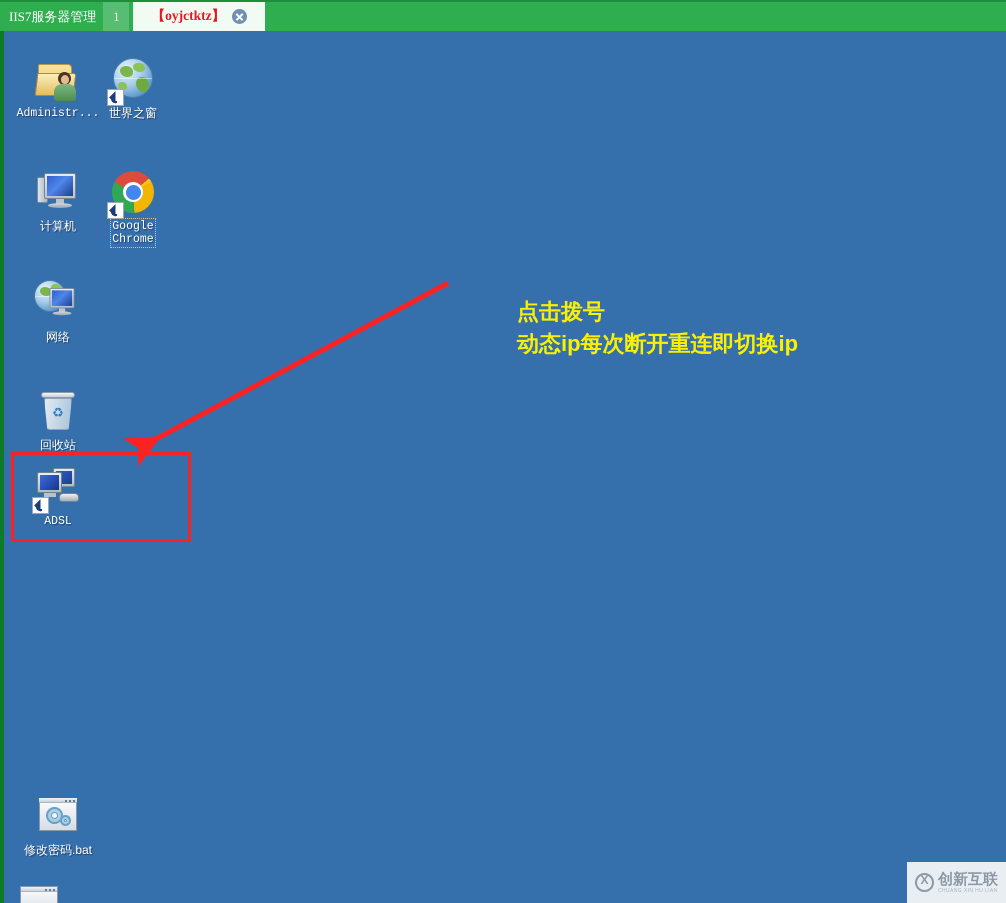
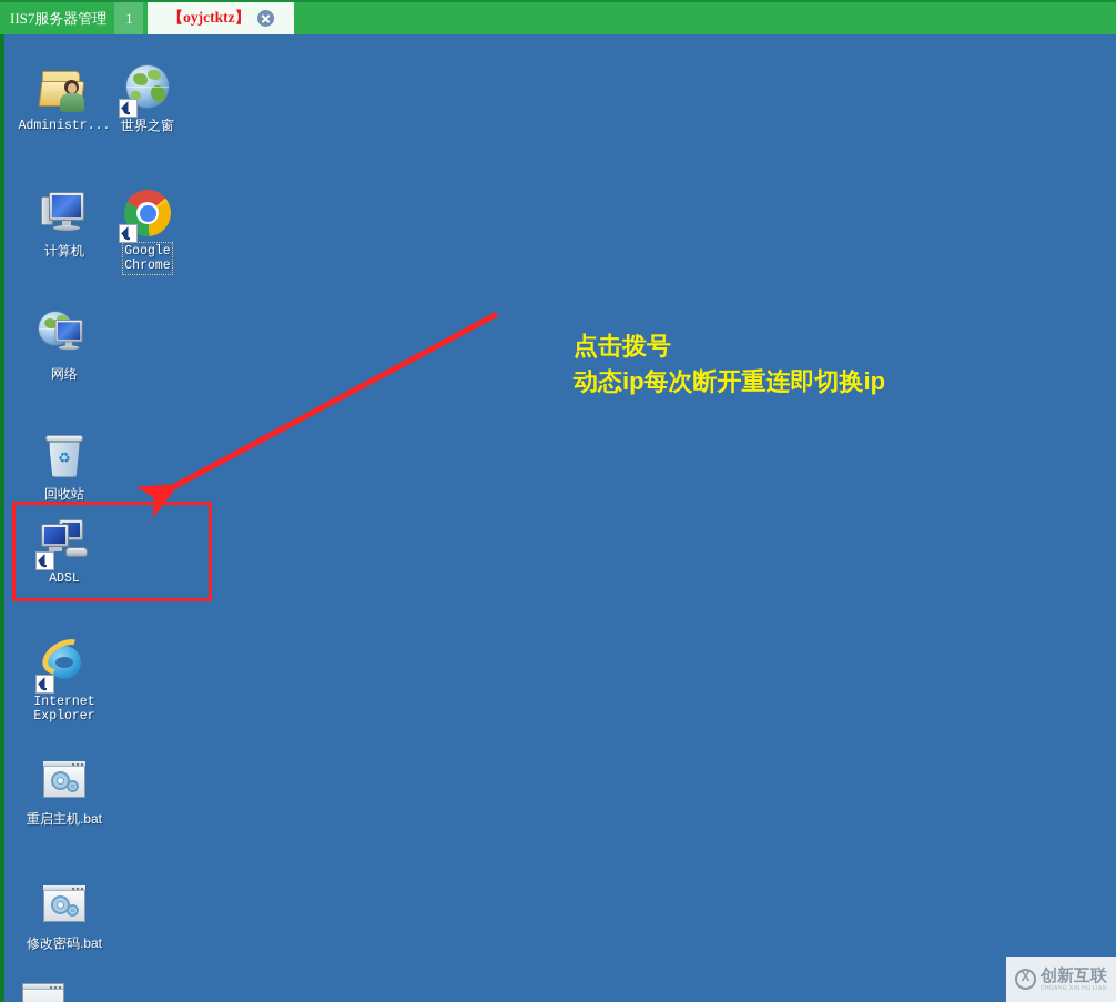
  IIS7服务器管理
  1
  【oyjctktz】
  Administr...
  世界之窗
  计算机
  Google
  Chrome
  网络
  ♻
  回收站
  ADSL
+ Internet
+ Explorer
+ 重启主机.bat
  修改密码.bat
  点击拨号
  动态ip每次断开重连即切换ip
  创新互联
